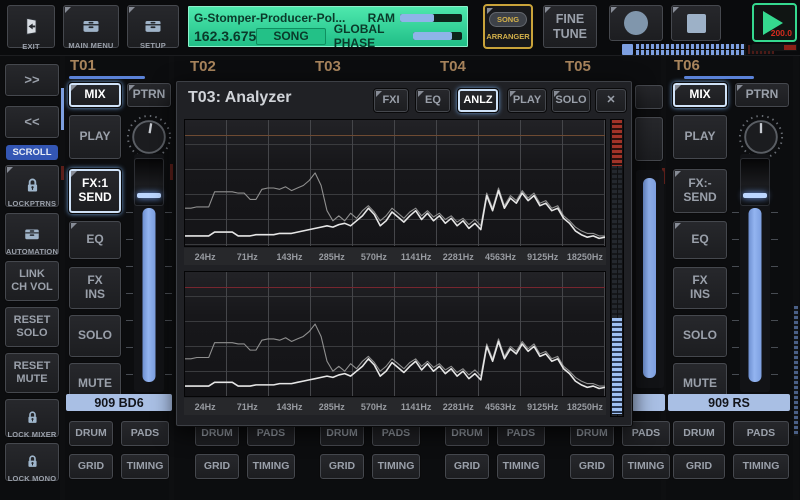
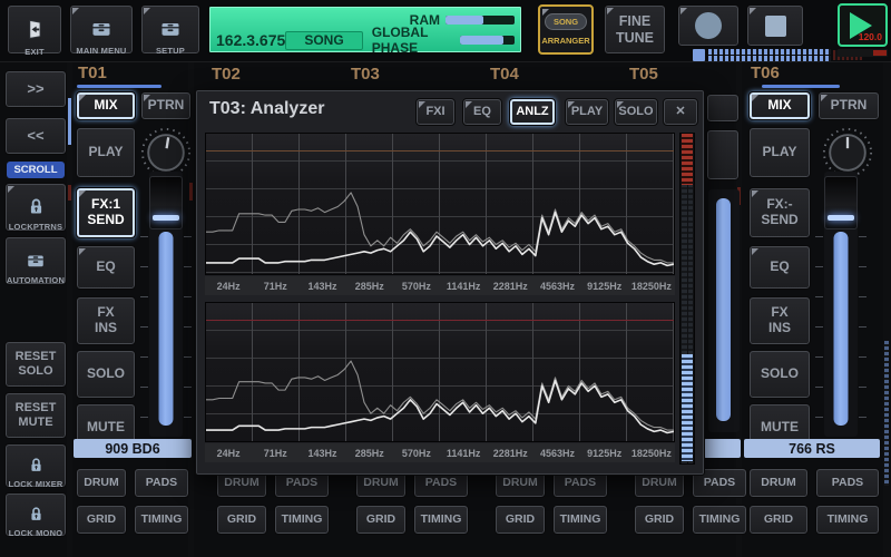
  EXIT
  MAIN MENU
  SETUP
- G-Stomper-Producer-Pol...
  RAM
  162.3.675
  SONG
  GLOBAL PHASE
  SONG
  ARRANGER
  FINE
  TUNE
- 200.0
+ 120.0
  >>
  <<
  SCROLL
  LOCKPTRNS
  AUTOMATION
- LINK
- CH VOL
  RESET
  SOLO
  RESET
  MUTE
  LOCK MIXER
  LOCK MONO
  T01
  MIX
  PTRN
  PLAY
  FX:1
  SEND
  EQ
  FX
  INS
  SOLO
  MUTE
  909 BD6
  DRUM
  PADS
  GRID
  TIMING
  T02
  T03
  T04
  T05
  DRUM
  PADS
  GRID
  TIMING
  DRUM
  PADS
  GRID
  TIMING
  DRUM
  PADS
  GRID
  TIMING
  DRUM
  PADS
  GRID
  TIMING
  T06
  MIX
  PTRN
  PLAY
  FX:-
  SEND
  EQ
  FX
  INS
  SOLO
  MUTE
- 909 RS
+ 766 RS
  DRUM
  PADS
  GRID
  TIMING
  T03: Analyzer
  FXI
  EQ
  ANLZ
  PLAY
  SOLO
  ✕
  24Hz
  71Hz
  143Hz
  285Hz
  570Hz
  1141Hz
  2281Hz
  4563Hz
  9125Hz
  18250Hz
  24Hz
  71Hz
  143Hz
  285Hz
  570Hz
  1141Hz
  2281Hz
  4563Hz
  9125Hz
  18250Hz
